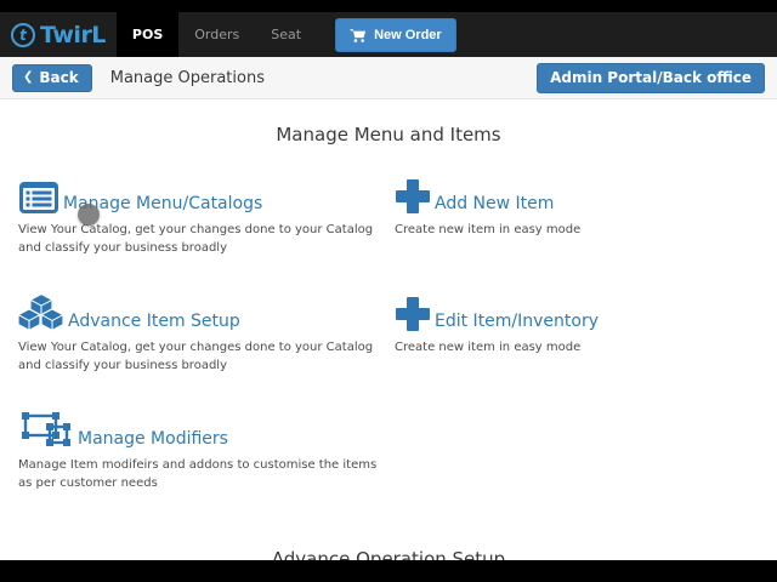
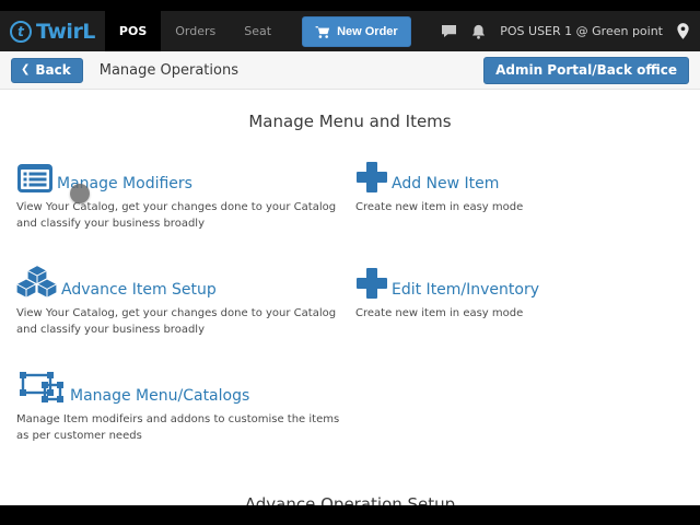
  t
  TwirL
  POS
  Orders
  Seat
  New Order
+ POS USER 1 @ Green point
  ❮
  Back
  Manage Operations
  Admin Portal/Back office
  Manage Menu and Items
- Manage Menu/Catalogs
+ Manage Modifiers
  View Your Catalog, get your changes done to your Catalog and classify your business broadly
  Add New Item
  Create new item in easy mode
  Advance Item Setup
  View Your Catalog, get your changes done to your Catalog and classify your business broadly
  Edit Item/Inventory
  Create new item in easy mode
- Manage Modifiers
+ Manage Menu/Catalogs
  Manage Item modifeirs and addons to customise the items as per customer needs
  Advance Operation Setup
